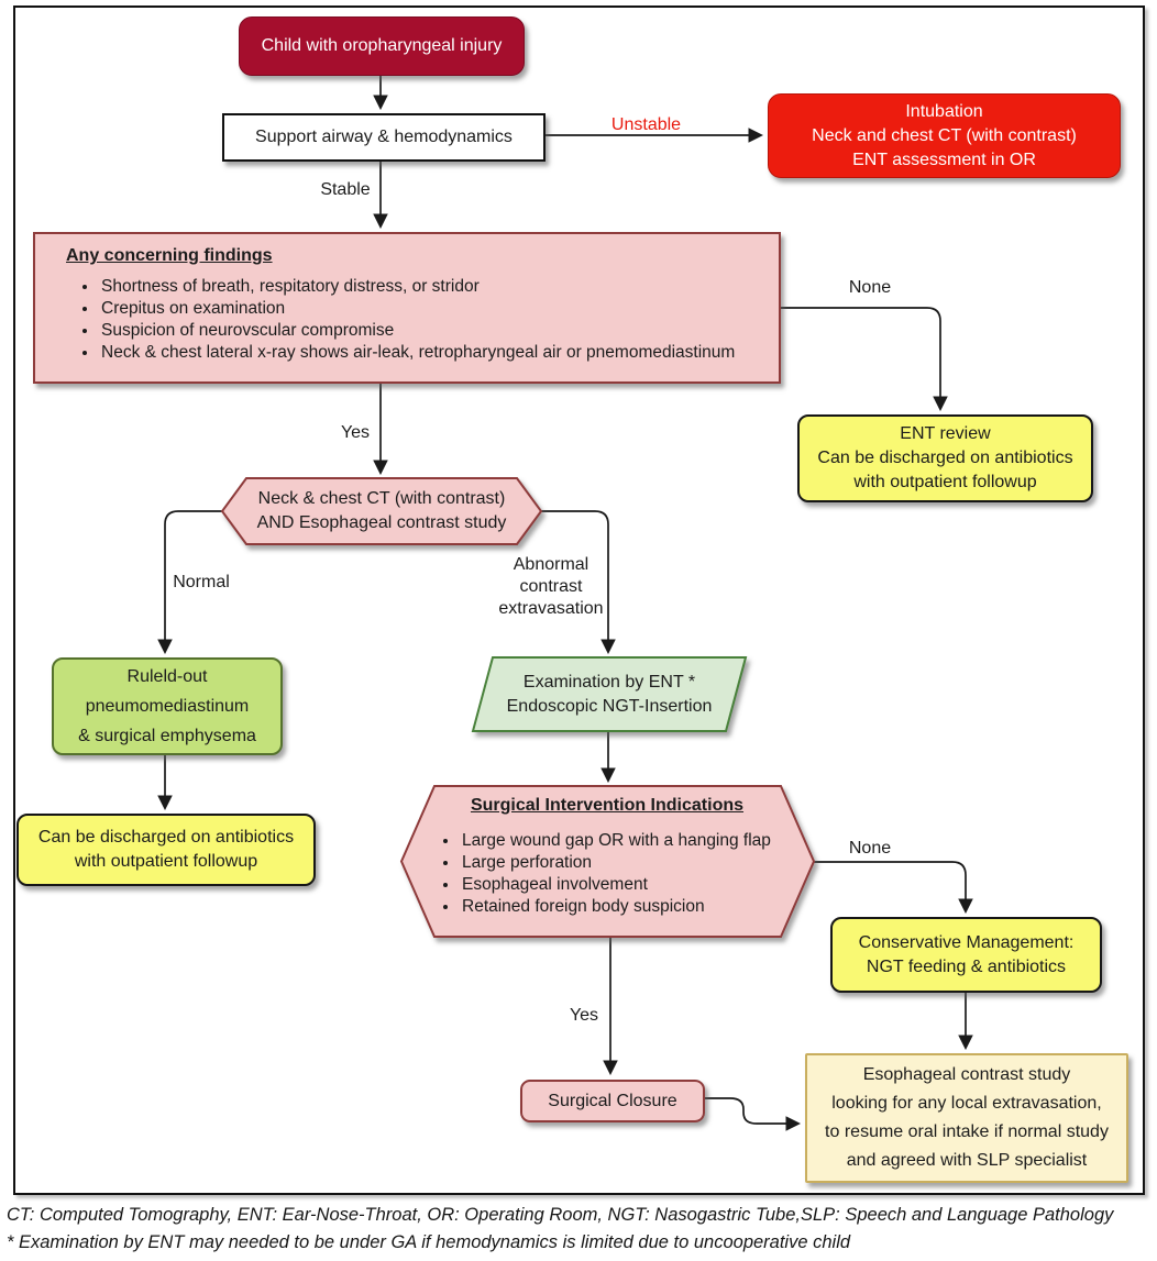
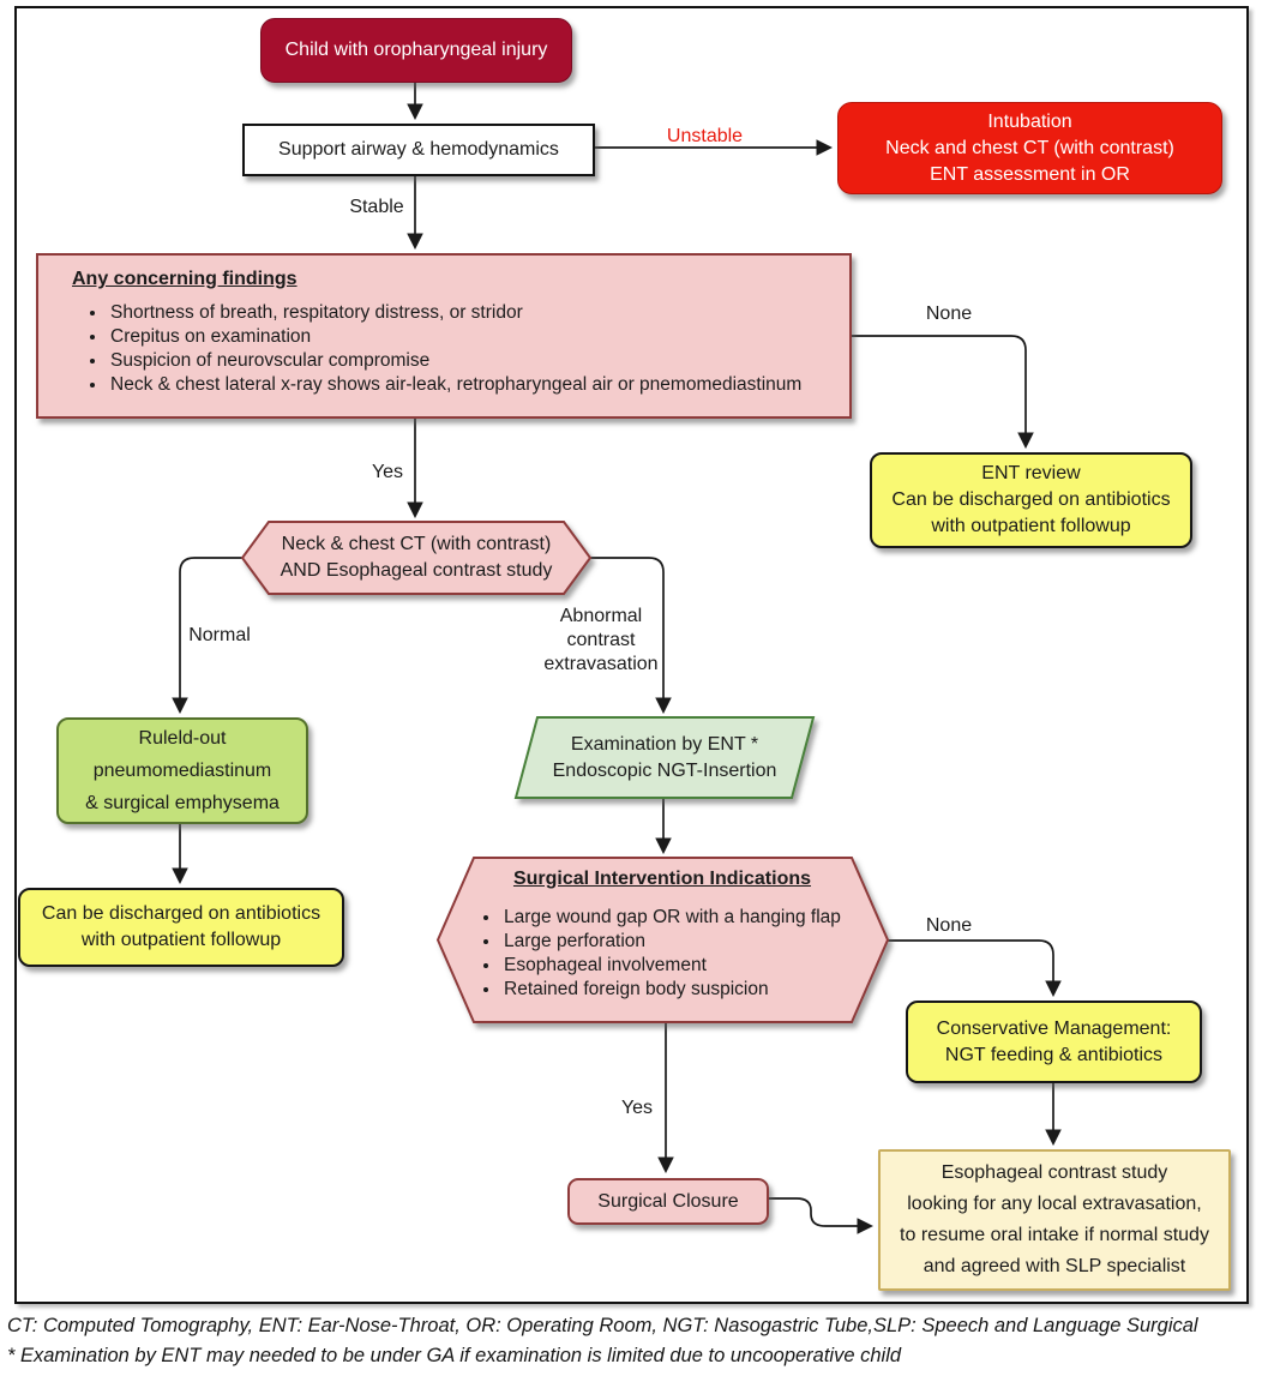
  Child with oropharyngeal injury
  Support airway & hemodynamics
  Intubation
  Neck and chest CT (with contrast)
  ENT assessment in OR
  Any concerning findings
  Shortness of breath, respitatory distress, or stridor
  Crepitus on examination
  Suspicion of neurovscular compromise
  Neck & chest lateral x-ray shows air-leak, retropharyngeal air or pnemomediastinum
  ENT review
  Can be discharged on antibiotics
  with outpatient followup
  Neck & chest CT (with contrast)
  AND Esophageal contrast study
  Ruleld-out
  pneumomediastinum
  & surgical emphysema
  Can be discharged on antibiotics
  with outpatient followup
  Examination by ENT *
  Endoscopic NGT-Insertion
  Surgical Intervention Indications
  Large wound gap OR with a hanging flap
  Large perforation
  Esophageal involvement
  Retained foreign body suspicion
  Conservative Management:
  NGT feeding & antibiotics
  Surgical Closure
  Esophageal contrast study
  looking for any local extravasation,
  to resume oral intake if normal study
  and agreed with SLP specialist
  Unstable
  Stable
  None
  Yes
  Normal
  Abnormal
  contrast
  extravasation
  None
  Yes
- CT: Computed Tomography, ENT: Ear-Nose-Throat, OR: Operating Room, NGT: Nasogastric Tube,SLP: Speech and Language Pathology
+ CT: Computed Tomography, ENT: Ear-Nose-Throat, OR: Operating Room, NGT: Nasogastric Tube,SLP: Speech and Language Surgical
- * Examination by ENT may needed to be under GA if hemodynamics is limited due to uncooperative child
+ * Examination by ENT may needed to be under GA if examination is limited due to uncooperative child
